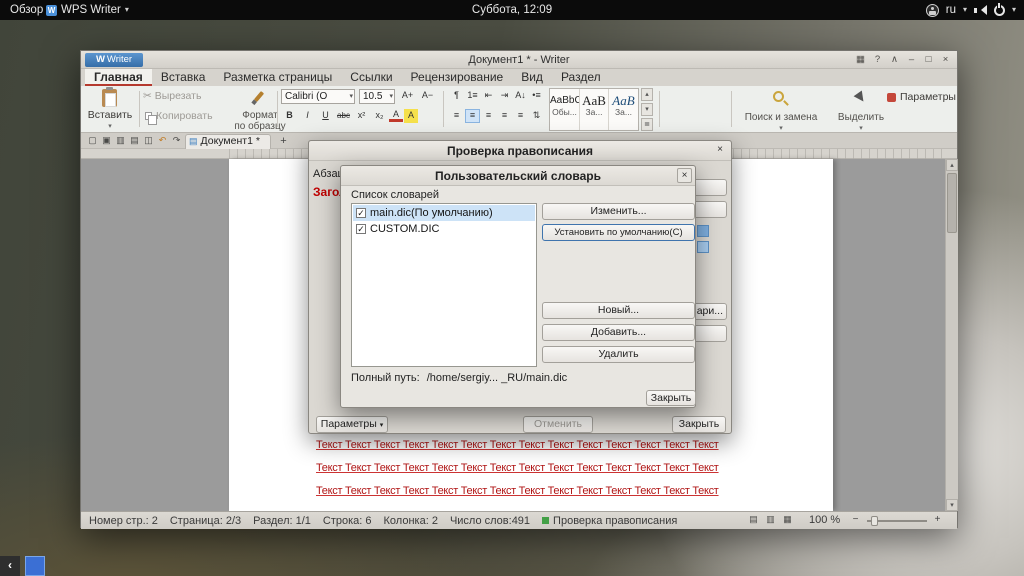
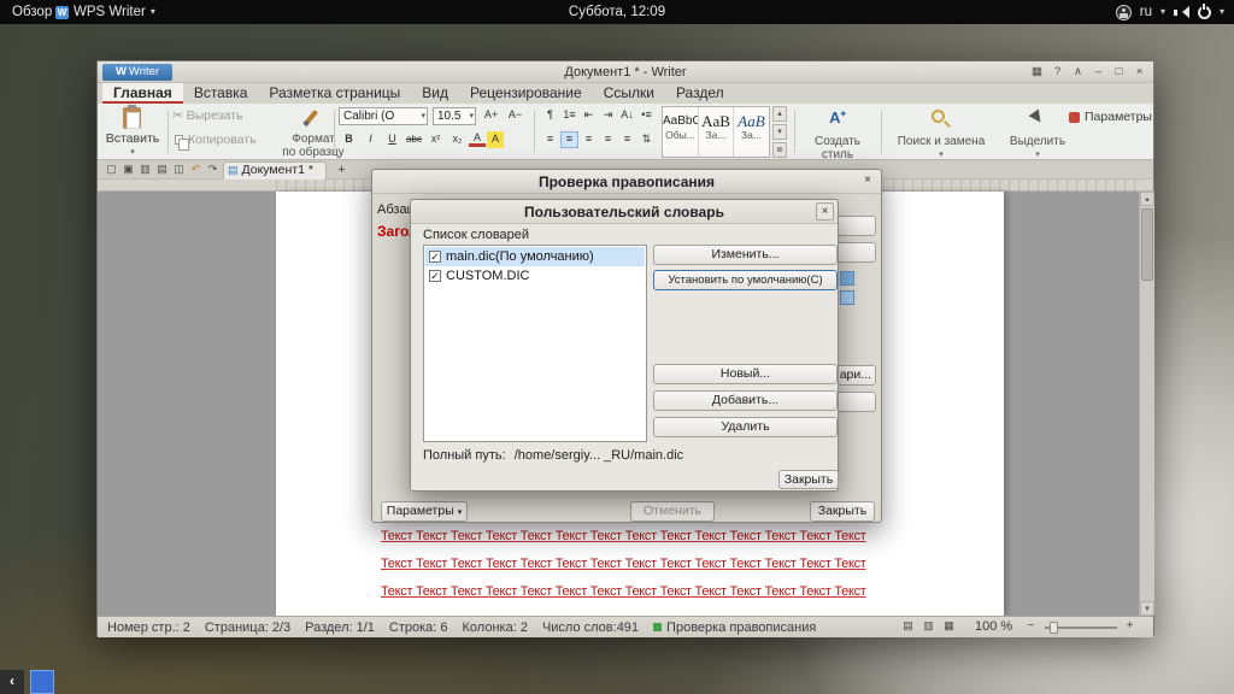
  Суббота, 12:09
  Обзор
  W
  WPS Writer
  ▾
  ru
  ▾
  ▾
  W Writer
  Документ1 * - Writer
  ▦
  ?
  ∧
  –
  □
  ×
  Главная
  Вставка
  Разметка страницы
- Ссылки
+ Вид
  Рецензирование
- Вид
+ Ссылки
  Раздел
  Вставить
  ✂ Вырезать
  Копировать
  Формат
  по образу
  Calibri (О
  10.5
  A+
  A−
  B
  I
  U
  abc
  x²
  x₂
  A
  A
  ¶
  1≡
  ⇤
  ⇥
  A↓
  •≡
  ≡
  ≡
  ≡
  ≡
  ≡
  ⇅
  AaBbC
  Обы...
  AaB
  За...
  AaB
  За...
+ A⁺
+ Создать стиль
  Поиск и замена
  Выделить
  Параметры
  ▢
  ▣
  ▥
  ▤
  ◫
  ↶
  ↷
  ▤ Документ1 *
  +
  Текст Текст Текст Текст Текст Текст Текст Текст Текст Текст Текст Текст Текст Текст
  Текст Текст Текст Текст Текст Текст Текст Текст Текст Текст Текст Текст Текст Текст
  Текст Текст Текст Текст Текст Текст Текст Текст Текст Текст Текст Текст Текст Текст
  Номер стр.: 2
  Страница: 2/3
  Раздел: 1/1
  Строка: 6
  Колонка: 2
  Число слов:491
  Проверка правописания
  ▤
  ▥
  ▦
  100 %
  −
  +
  Проверка правописания
  ×
  Абза
  Заго
  ари...
  Параметры
  Отменить
  Закрыть
  Пользовательский словарь
  ×
  Список словарей
  ✓
  main.dic(По умолчанию)
  ✓
  CUSTOM.DIC
  Изменить...
  Установить по умолчанию(С)
  Новый...
  Добавить...
  Удалить
  Полный путь: /home/sergiy... _RU/main.dic
  Закрыть
  ‹
